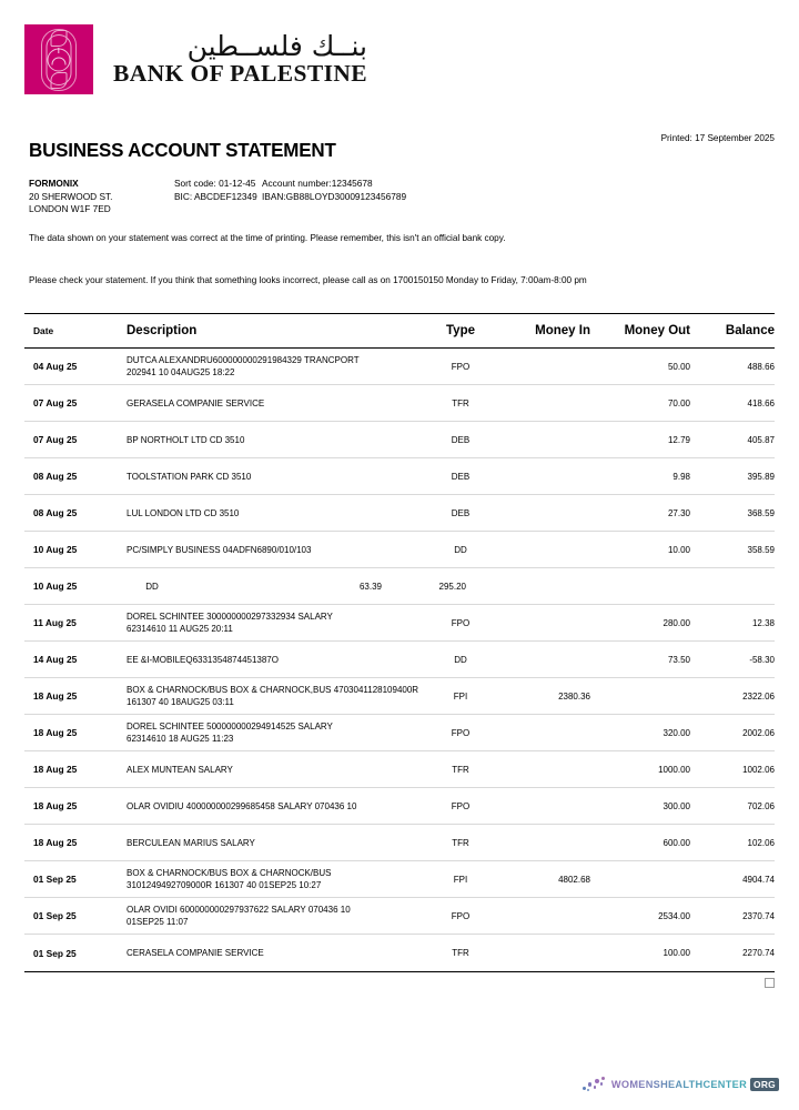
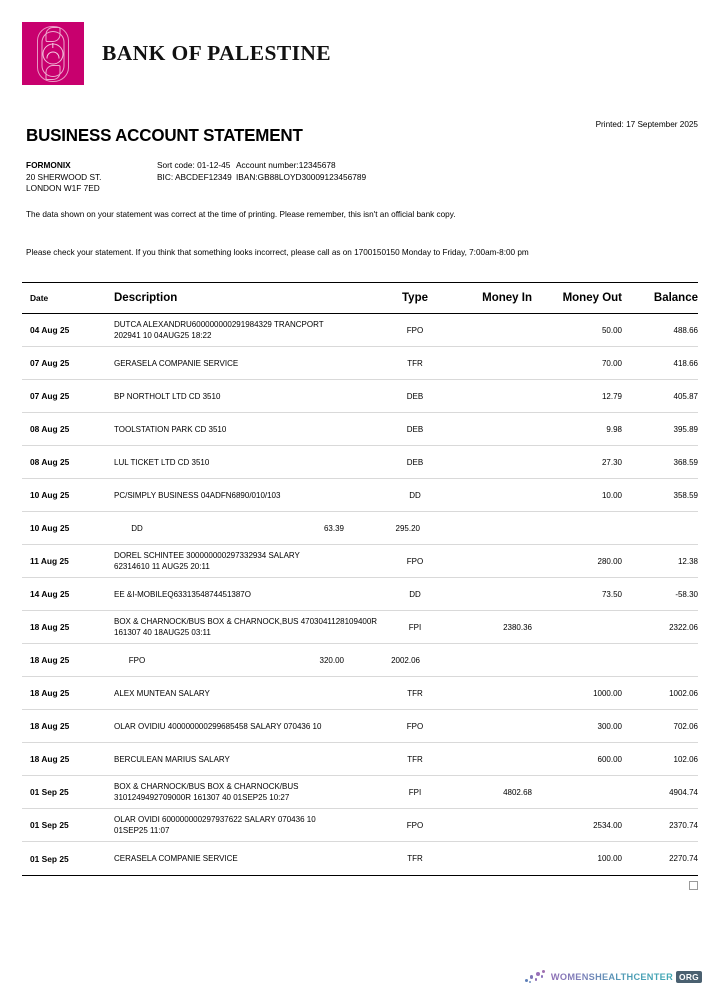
- بنــك فلســطين
  BANK OF PALESTINE
  BUSINESS ACCOUNT STATEMENT
  Printed: 17 September 2025
  FORMONIX
  20 SHERWOOD ST.
  LONDON W1F 7ED
  Sort code: 01-12-45
  Account number:12345678
  BIC: ABCDEF12349
  IBAN:GB88LOYD30009123456789
  The data shown on your statement was correct at the time of printing. Please remember, this isn't an official bank copy.
  Please check your statement. If you think that something looks incorrect, please call as on 1700150150 Monday to Friday, 7:00am-8:00 pm
  Date
  Description
  Type
  Money In
  Money Out
  Balance
  04 Aug 25
  DUTCA ALEXANDRU600000000291984329 TRANCPORT
  202941 10 04AUG25 18:22
  FPO
  50.00
  488.66
  07 Aug 25
  GERASELA COMPANIE SERVICE
  TFR
  70.00
  418.66
  07 Aug 25
  BP NORTHOLT LTD CD 3510
  DEB
  12.79
  405.87
  08 Aug 25
  TOOLSTATION PARK CD 3510
  DEB
  9.98
  395.89
  08 Aug 25
- LUL LONDON LTD CD 3510
+ LUL TICKET LTD CD 3510
  DEB
  27.30
  368.59
  10 Aug 25
  PC/SIMPLY BUSINESS 04ADFN6890/010/103
  DD
  10.00
  358.59
  10 Aug 25
  DD
  63.39
  295.20
  11 Aug 25
  DOREL SCHINTEE 300000000297332934 SALARY
  62314610 11 AUG25 20:11
  FPO
  280.00
  12.38
  14 Aug 25
  EE &I-MOBILEQ6331354874451387O
  DD
  73.50
  -58.30
  18 Aug 25
  BOX & CHARNOCK/BUS BOX & CHARNOCK,BUS 4703041128109400R
  161307 40 18AUG25 03:11
  FPI
  2380.36
  2322.06
  18 Aug 25
- DOREL SCHINTEE 500000000294914525 SALARY
- 62314610 18 AUG25 11:23
  FPO
  320.00
  2002.06
  18 Aug 25
  ALEX MUNTEAN SALARY
  TFR
  1000.00
  1002.06
  18 Aug 25
  OLAR OVIDIU 400000000299685458 SALARY 070436 10
  FPO
  300.00
  702.06
  18 Aug 25
  BERCULEAN MARIUS SALARY
  TFR
  600.00
  102.06
  01 Sep 25
  BOX & CHARNOCK/BUS BOX & CHARNOCK/BUS
  3101249492709000R 161307 40 01SEP25 10:27
  FPI
  4802.68
  4904.74
  01 Sep 25
  OLAR OVIDI 600000000297937622 SALARY 070436 10
  01SEP25 11:07
  FPO
  2534.00
  2370.74
  01 Sep 25
  CERASELA COMPANIE SERVICE
  TFR
  100.00
  2270.74
  WOMENSHEALTHCENTER
  ORG
